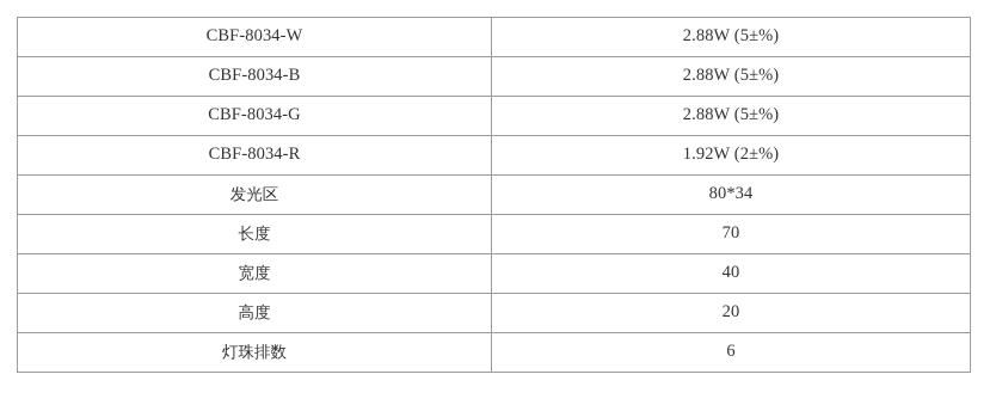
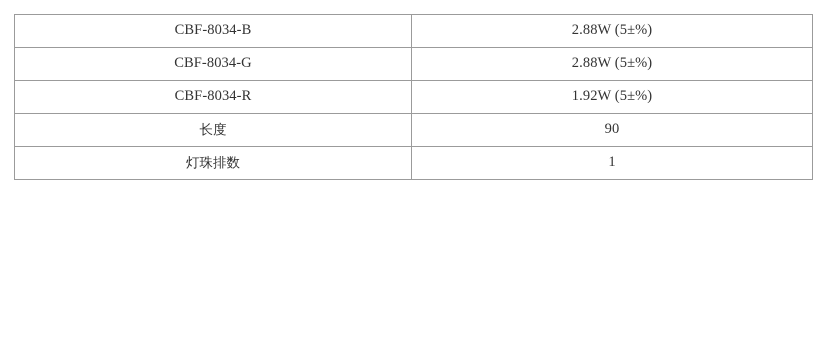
- CBF-8034-W	2.88W (5±%)
  CBF-8034-B	2.88W (5±%)
  CBF-8034-G	2.88W (5±%)
- CBF-8034-R	1.92W (2±%)
+ CBF-8034-R	1.92W (5±%)
- 发光区	80*34
- 长度	70
+ 长度	90
- 宽度	40
- 高度	20
- 灯珠排数	6
+ 灯珠排数	1
